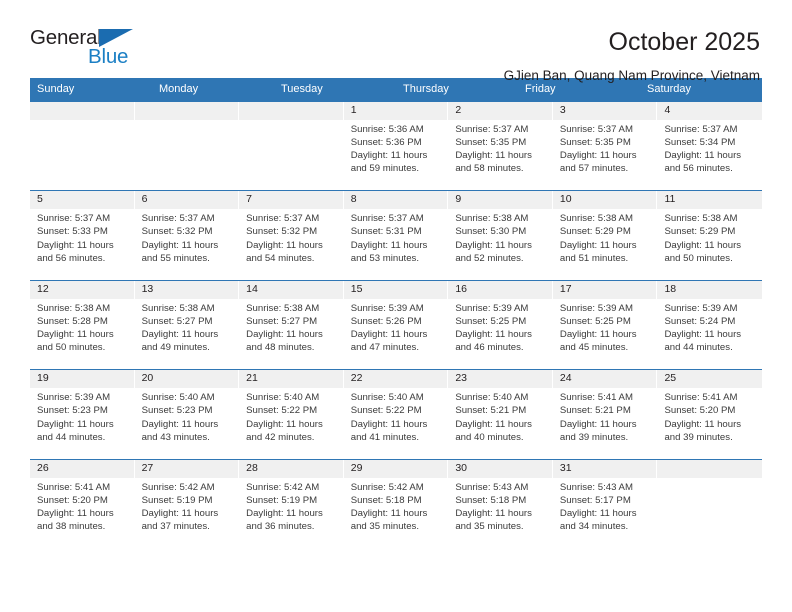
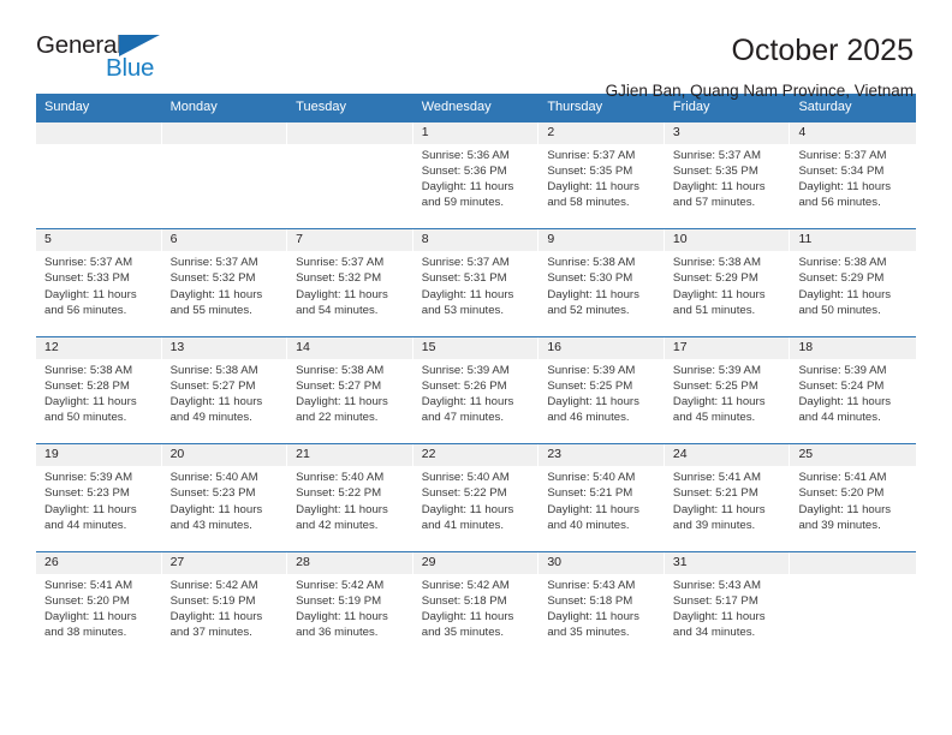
  General
  Blue
  October 2025
  GJien Ban, Quang Nam Province, Vietnam
  Sunday
  Monday
  Tuesday
+ Wednesday
  Thursday
  Friday
  Saturday
  1
  Sunrise: 5:36 AM
  Sunset: 5:36 PM
  Daylight: 11 hours
  and 59 minutes.
  2
  Sunrise: 5:37 AM
  Sunset: 5:35 PM
  Daylight: 11 hours
  and 58 minutes.
  3
  Sunrise: 5:37 AM
  Sunset: 5:35 PM
  Daylight: 11 hours
  and 57 minutes.
  4
  Sunrise: 5:37 AM
  Sunset: 5:34 PM
  Daylight: 11 hours
  and 56 minutes.
  5
  Sunrise: 5:37 AM
  Sunset: 5:33 PM
  Daylight: 11 hours
  and 56 minutes.
  6
  Sunrise: 5:37 AM
  Sunset: 5:32 PM
  Daylight: 11 hours
  and 55 minutes.
  7
  Sunrise: 5:37 AM
  Sunset: 5:32 PM
  Daylight: 11 hours
  and 54 minutes.
  8
  Sunrise: 5:37 AM
  Sunset: 5:31 PM
  Daylight: 11 hours
  and 53 minutes.
  9
  Sunrise: 5:38 AM
  Sunset: 5:30 PM
  Daylight: 11 hours
  and 52 minutes.
  10
  Sunrise: 5:38 AM
  Sunset: 5:29 PM
  Daylight: 11 hours
  and 51 minutes.
  11
  Sunrise: 5:38 AM
  Sunset: 5:29 PM
  Daylight: 11 hours
  and 50 minutes.
  12
  Sunrise: 5:38 AM
  Sunset: 5:28 PM
  Daylight: 11 hours
  and 50 minutes.
  13
  Sunrise: 5:38 AM
  Sunset: 5:27 PM
  Daylight: 11 hours
  and 49 minutes.
  14
  Sunrise: 5:38 AM
  Sunset: 5:27 PM
  Daylight: 11 hours
- and 48 minutes.
+ and 22 minutes.
  15
  Sunrise: 5:39 AM
  Sunset: 5:26 PM
  Daylight: 11 hours
  and 47 minutes.
  16
  Sunrise: 5:39 AM
  Sunset: 5:25 PM
  Daylight: 11 hours
  and 46 minutes.
  17
  Sunrise: 5:39 AM
  Sunset: 5:25 PM
  Daylight: 11 hours
  and 45 minutes.
  18
  Sunrise: 5:39 AM
  Sunset: 5:24 PM
  Daylight: 11 hours
  and 44 minutes.
  19
  Sunrise: 5:39 AM
  Sunset: 5:23 PM
  Daylight: 11 hours
  and 44 minutes.
  20
  Sunrise: 5:40 AM
  Sunset: 5:23 PM
  Daylight: 11 hours
  and 43 minutes.
  21
  Sunrise: 5:40 AM
  Sunset: 5:22 PM
  Daylight: 11 hours
  and 42 minutes.
  22
  Sunrise: 5:40 AM
  Sunset: 5:22 PM
  Daylight: 11 hours
  and 41 minutes.
  23
  Sunrise: 5:40 AM
  Sunset: 5:21 PM
  Daylight: 11 hours
  and 40 minutes.
  24
  Sunrise: 5:41 AM
  Sunset: 5:21 PM
  Daylight: 11 hours
  and 39 minutes.
  25
  Sunrise: 5:41 AM
  Sunset: 5:20 PM
  Daylight: 11 hours
  and 39 minutes.
  26
  Sunrise: 5:41 AM
  Sunset: 5:20 PM
  Daylight: 11 hours
  and 38 minutes.
  27
  Sunrise: 5:42 AM
  Sunset: 5:19 PM
  Daylight: 11 hours
  and 37 minutes.
  28
  Sunrise: 5:42 AM
  Sunset: 5:19 PM
  Daylight: 11 hours
  and 36 minutes.
  29
  Sunrise: 5:42 AM
  Sunset: 5:18 PM
  Daylight: 11 hours
  and 35 minutes.
  30
  Sunrise: 5:43 AM
  Sunset: 5:18 PM
  Daylight: 11 hours
  and 35 minutes.
  31
  Sunrise: 5:43 AM
  Sunset: 5:17 PM
  Daylight: 11 hours
  and 34 minutes.
